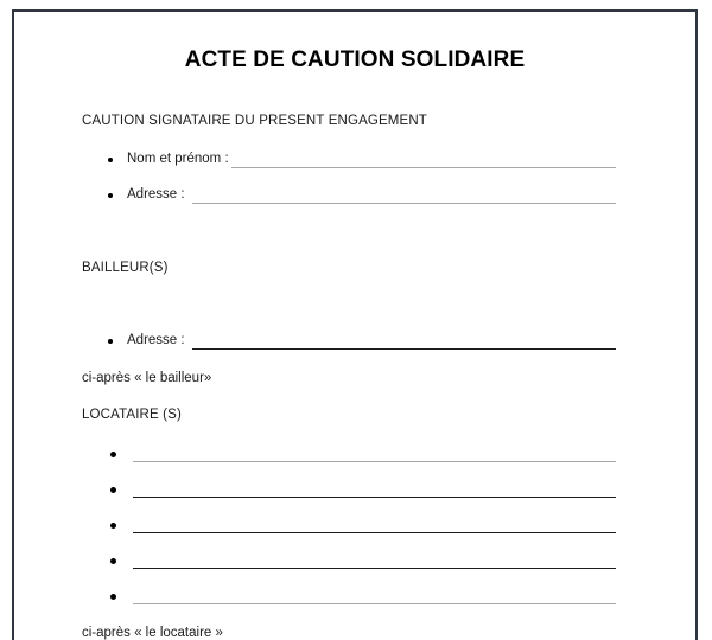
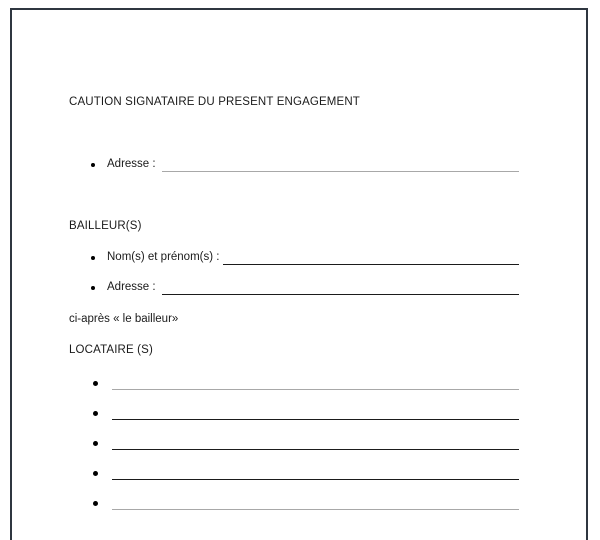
- ACTE DE CAUTION SOLIDAIRE
  CAUTION SIGNATAIRE DU PRESENT ENGAGEMENT
- Nom et prénom :
  Adresse :
  BAILLEUR(S)
+ Nom(s) et prénom(s) :
  Adresse :
  ci-après « le bailleur»
  LOCATAIRE (S)
- ci-après « le locataire »
